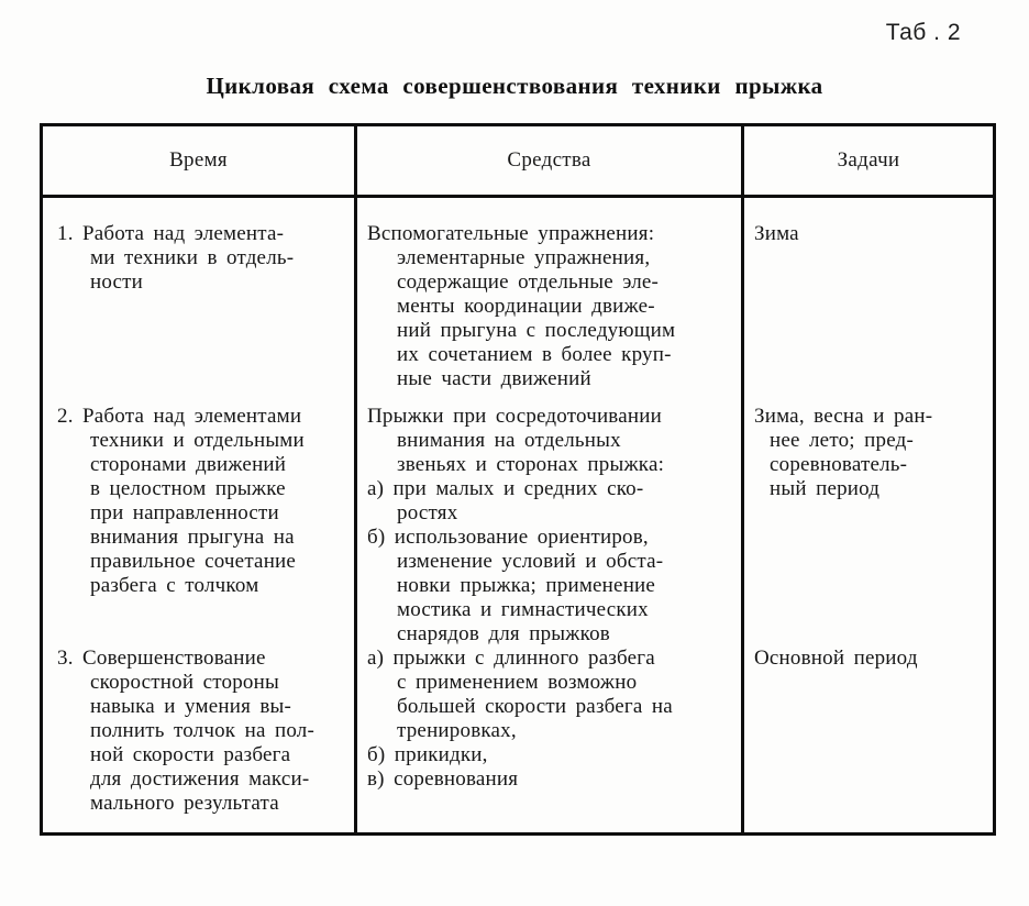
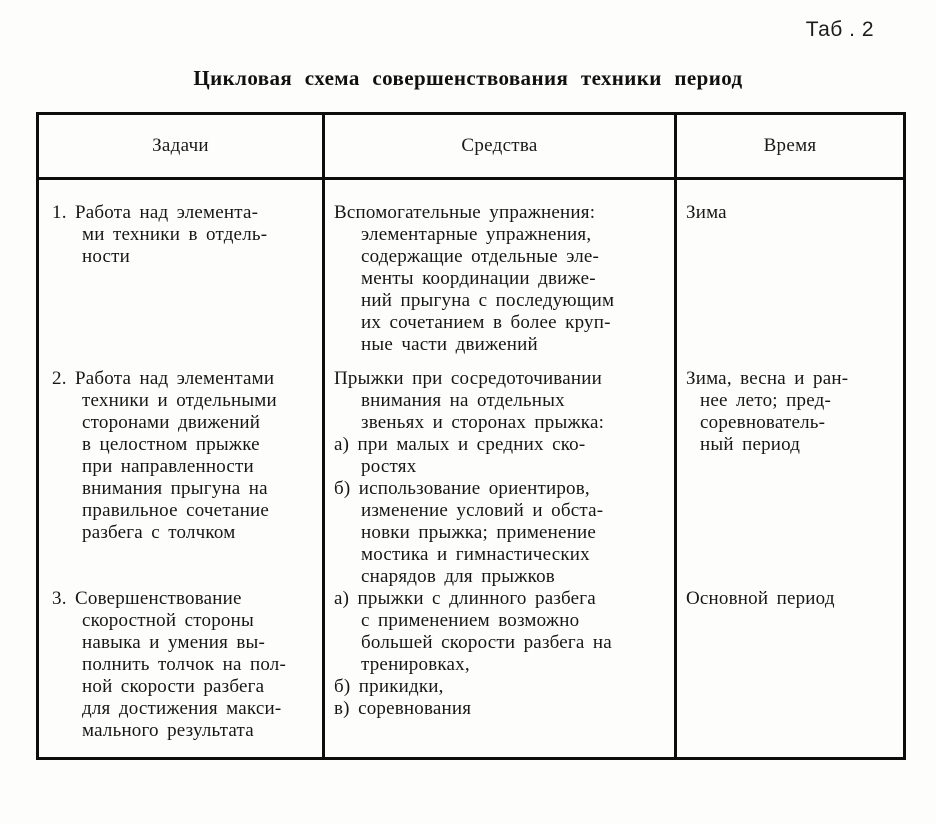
  Таб . 2
- Цикловая схема совершенствования техники прыжка
+ Цикловая схема совершенствования техники период
- Время
+ Задачи
  Средства
- Задачи
+ Время
  1. Работа над элемента-
  ми техники в отдель-
  ности
  Вспомогательные упражнения:
  элементарные упражнения,
  содержащие отдельные эле-
  менты координации движе-
  ний прыгуна с последующим
  их сочетанием в более круп-
  ные части движений
  Зима
  2. Работа над элементами
  техники и отдельными
  сторонами движений
  в целостном прыжке
  при направленности
  внимания прыгуна на
  правильное сочетание
  разбега с толчком
  Прыжки при сосредоточивании
  внимания на отдельных
  звеньях и сторонах прыжка:
  а) при малых и средних ско-
  ростях
  б) использование ориентиров,
  изменение условий и обста-
  новки прыжка; применение
  мостика и гимнастических
  снарядов для прыжков
  Зима, весна и ран-
  нее лето; пред-
  соревнователь-
  ный период
  3. Совершенствование
  скоростной стороны
  навыка и умения вы-
  полнить толчок на пол-
  ной скорости разбега
  для достижения макси-
  мального результата
  а) прыжки с длинного разбега
  с применением возможно
  большей скорости разбега на
  тренировках,
  б) прикидки,
  в) соревнования
  Основной период
